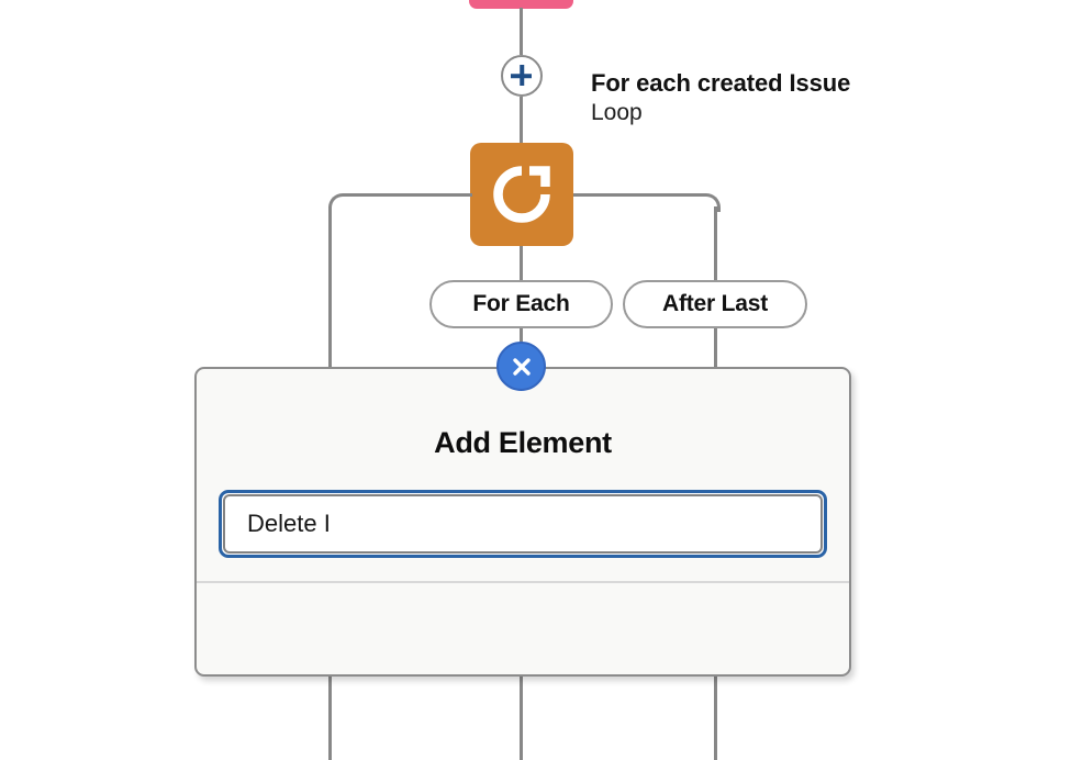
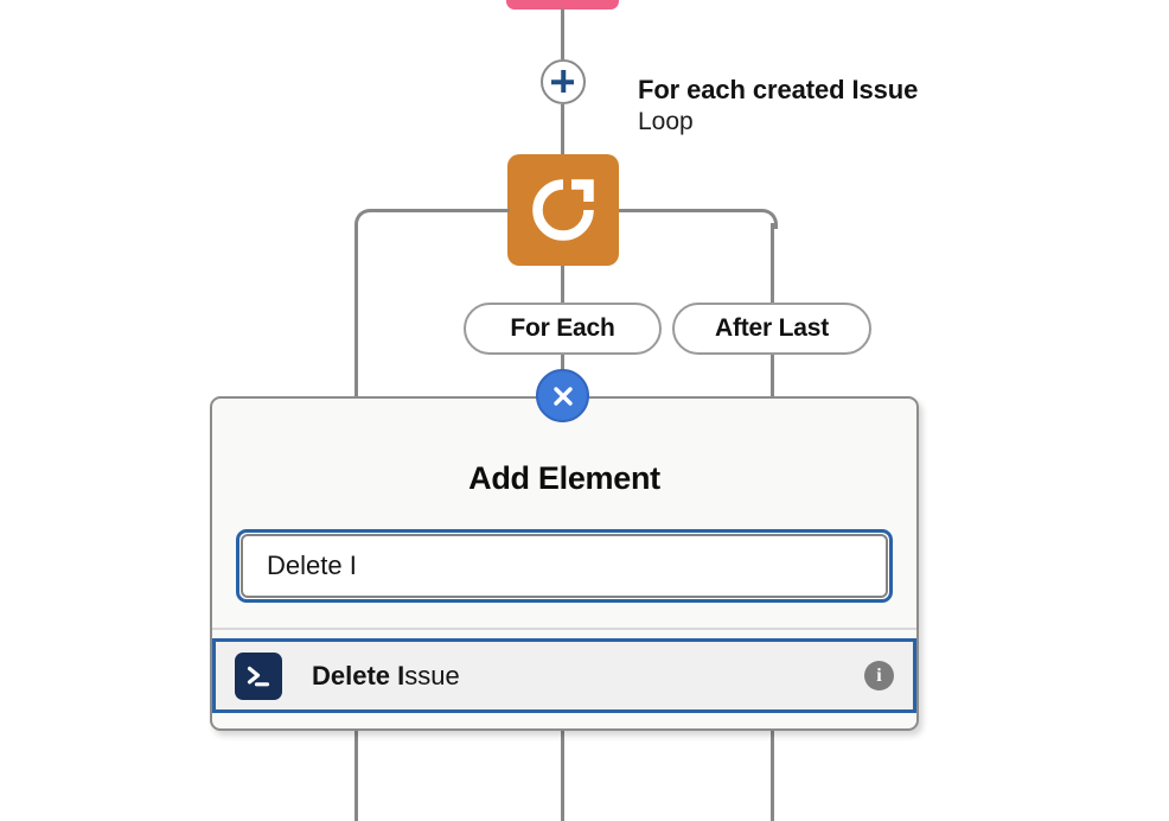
  For each created Issue
  Loop
  For Each
  After Last
  Add Element
  Delete I
+ Delete Issue
+ i
